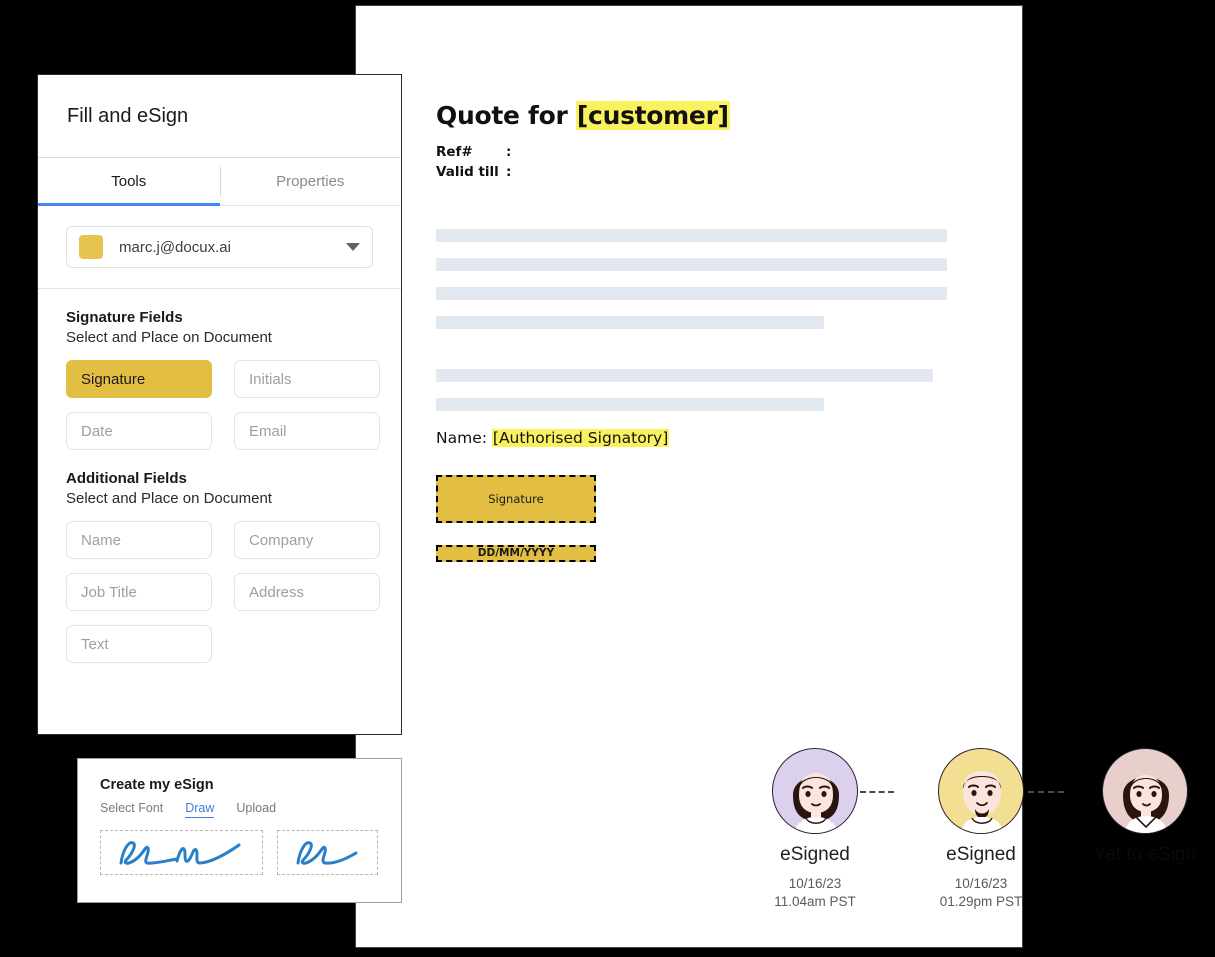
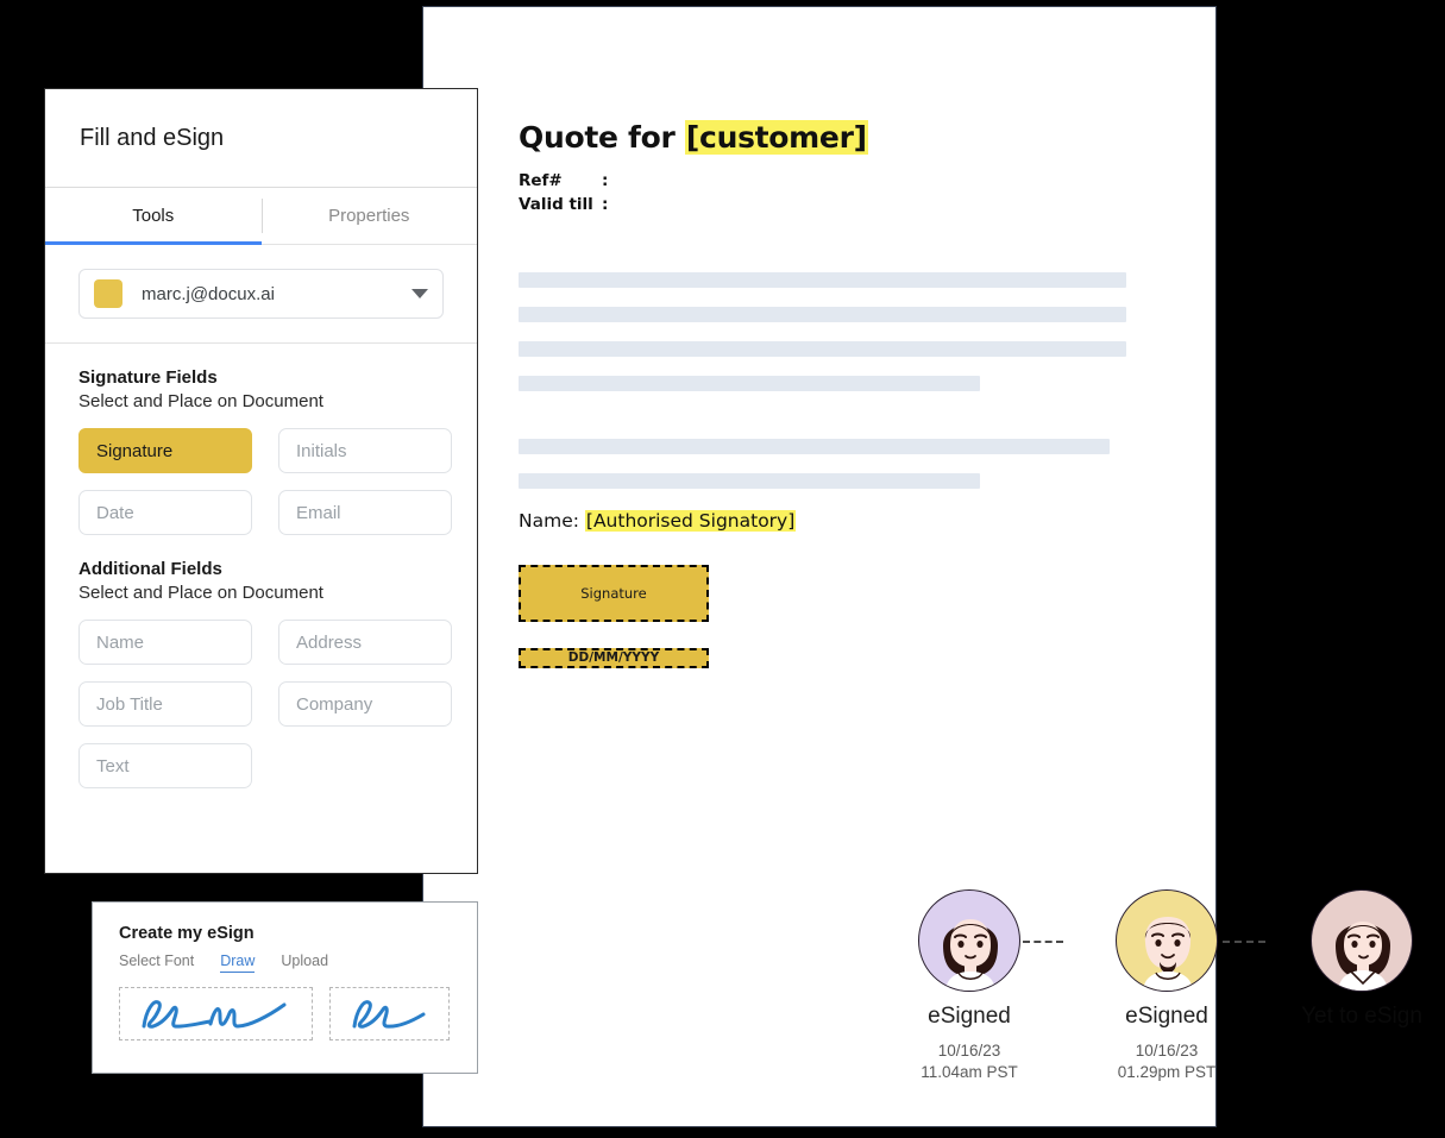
  Quote for [customer]
  Ref#
  :
  Valid till
  :
  Name: [Authorised Signatory]
  Signature
  DD/MM/YYYY
  eSigned
  10/16/23
  11.04am PST
  eSigned
  10/16/23
  01.29pm PST
  Fill and eSign
  Tools
  Properties
  marc.j@docux.ai
  Signature Fields
  Select and Place on Document
  Signature
  Initials
  Date
  Email
  Additional Fields
  Select and Place on Document
  Name
- Company
+ Address
  Job Title
- Address
+ Company
  Text
  Create my eSign
  Select Font
  Draw
  Upload
